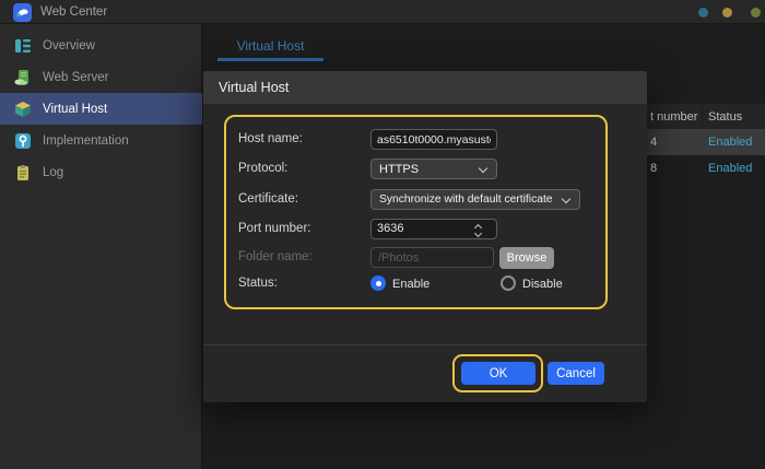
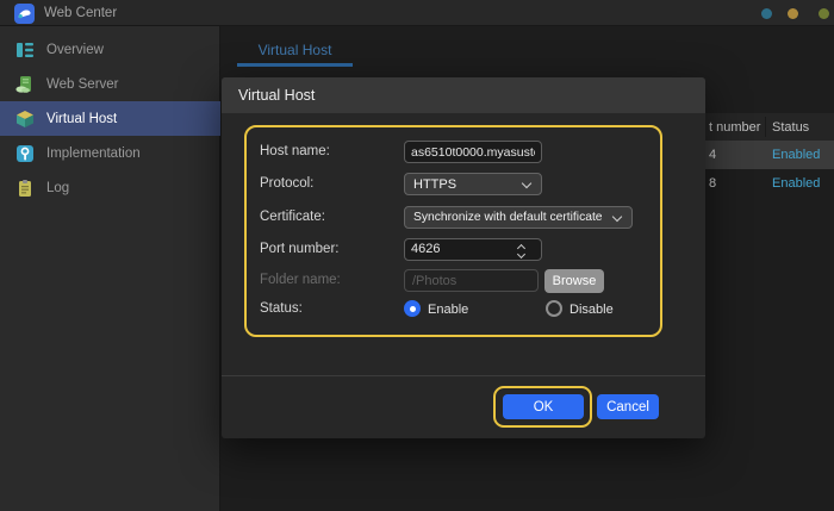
  Web Center
  Overview
  Web Server
  Virtual Host
  Implementation
  Log
  Virtual Host
  t number
  Status
  4
  Enabled
  8
  Enabled
  Virtual Host
  Host name:
  as6510t0000.myasust
  Protocol:
  HTTPS
  Certificate:
  Synchronize with default certificate
  Port number:
- 3636
+ 4626
  Folder name:
  /Photos
  Browse
  Status:
  Enable
  Disable
  OK
  Cancel
